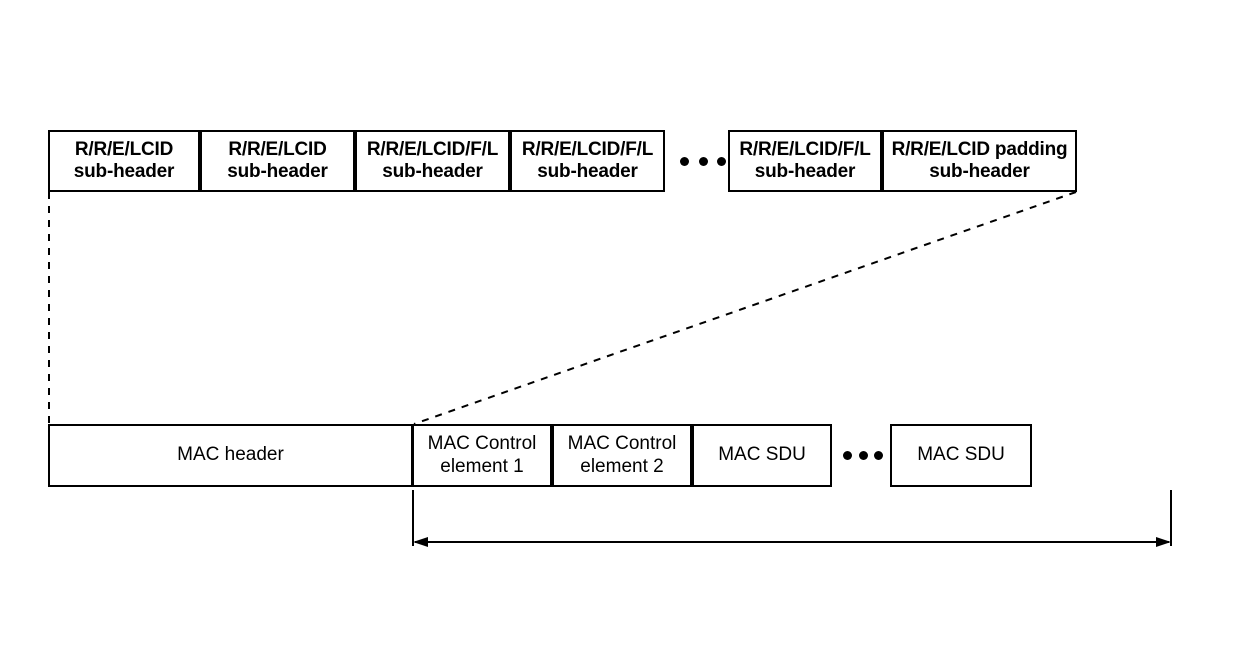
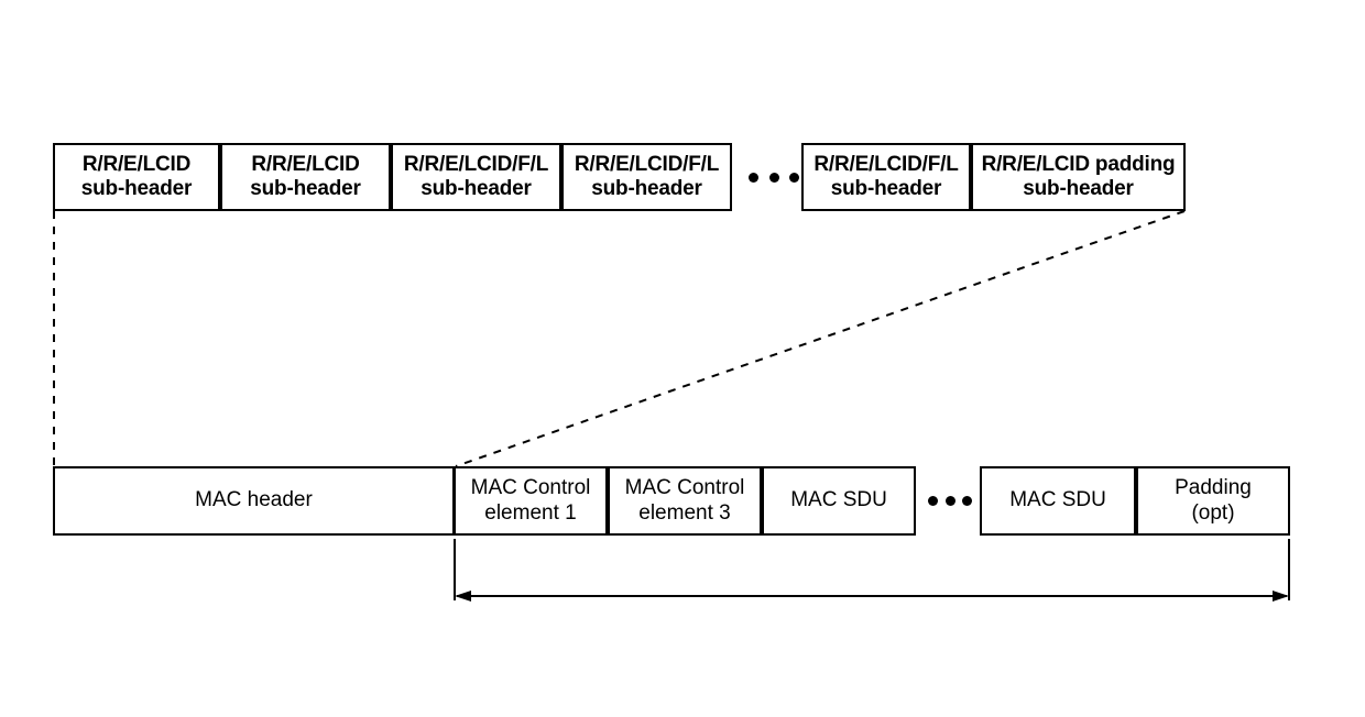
  R/R/E/LCID
  sub-header
  R/R/E/LCID
  sub-header
  R/R/E/LCID/F/L
  sub-header
  R/R/E/LCID/F/L
  sub-header
  R/R/E/LCID/F/L
  sub-header
  R/R/E/LCID padding
  sub-header
  MAC header
  MAC Control
  element 1
  MAC Control
- element 2
+ element 3
  MAC SDU
  MAC SDU
+ Padding
+ (opt)
